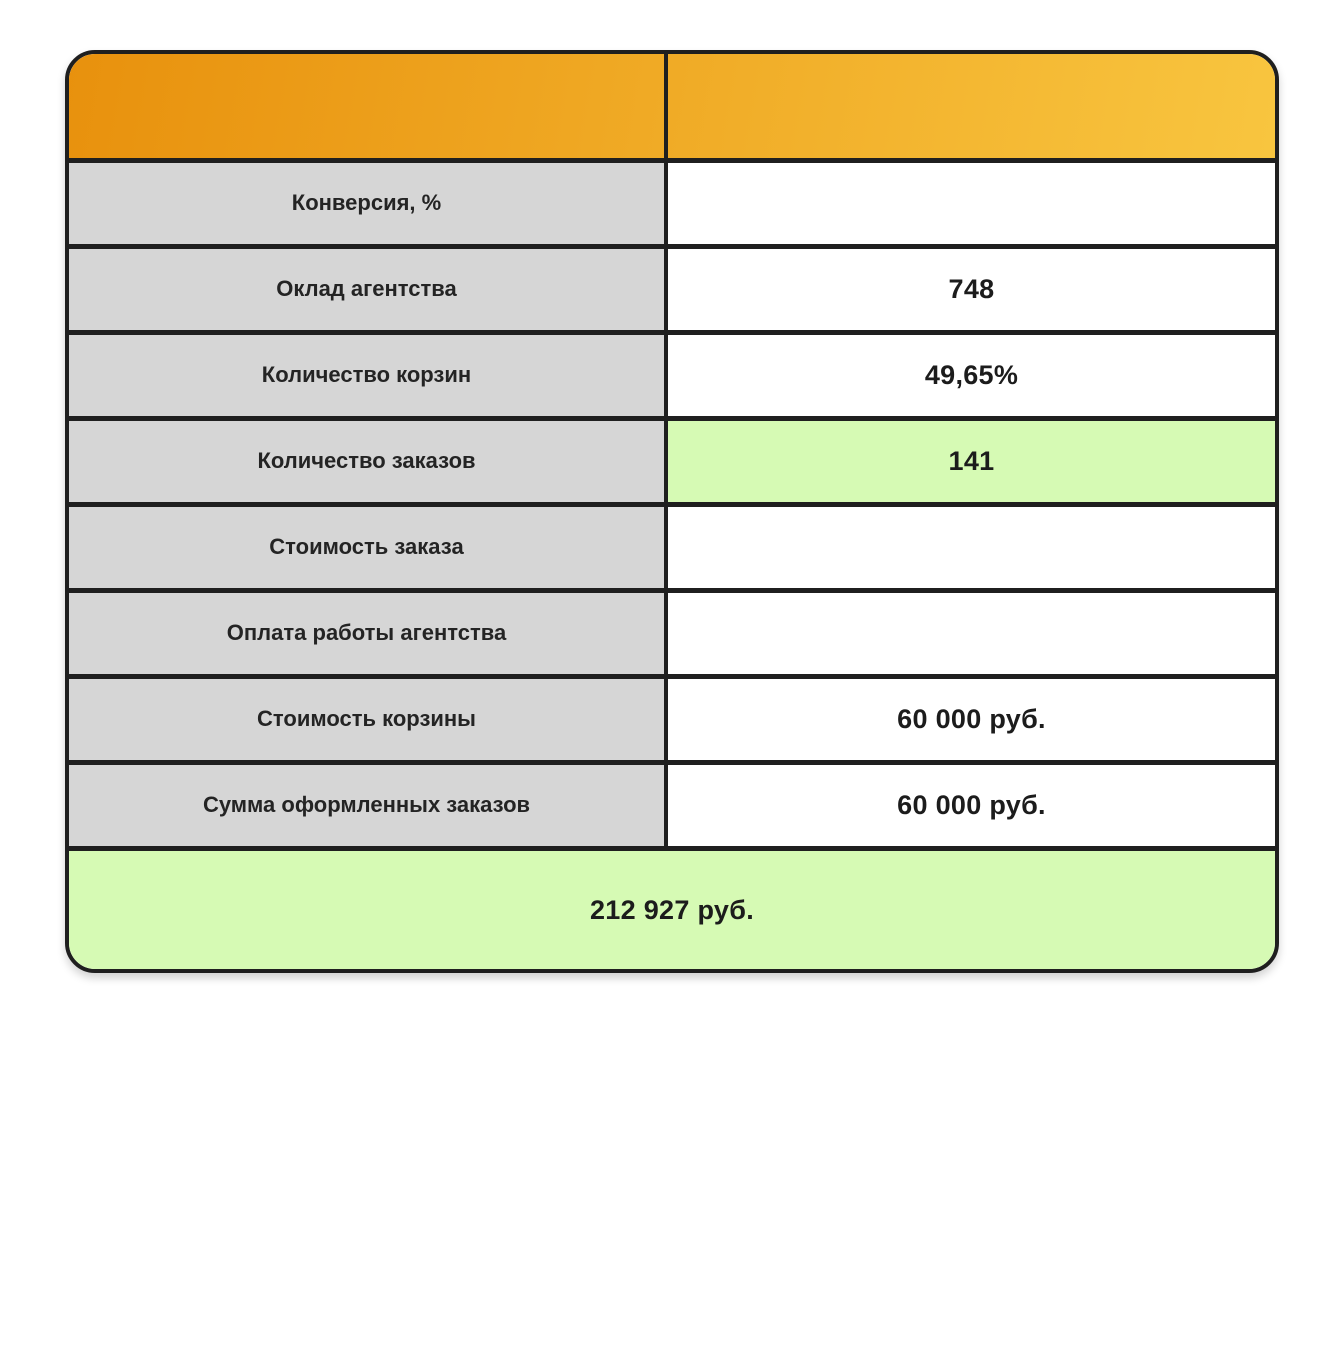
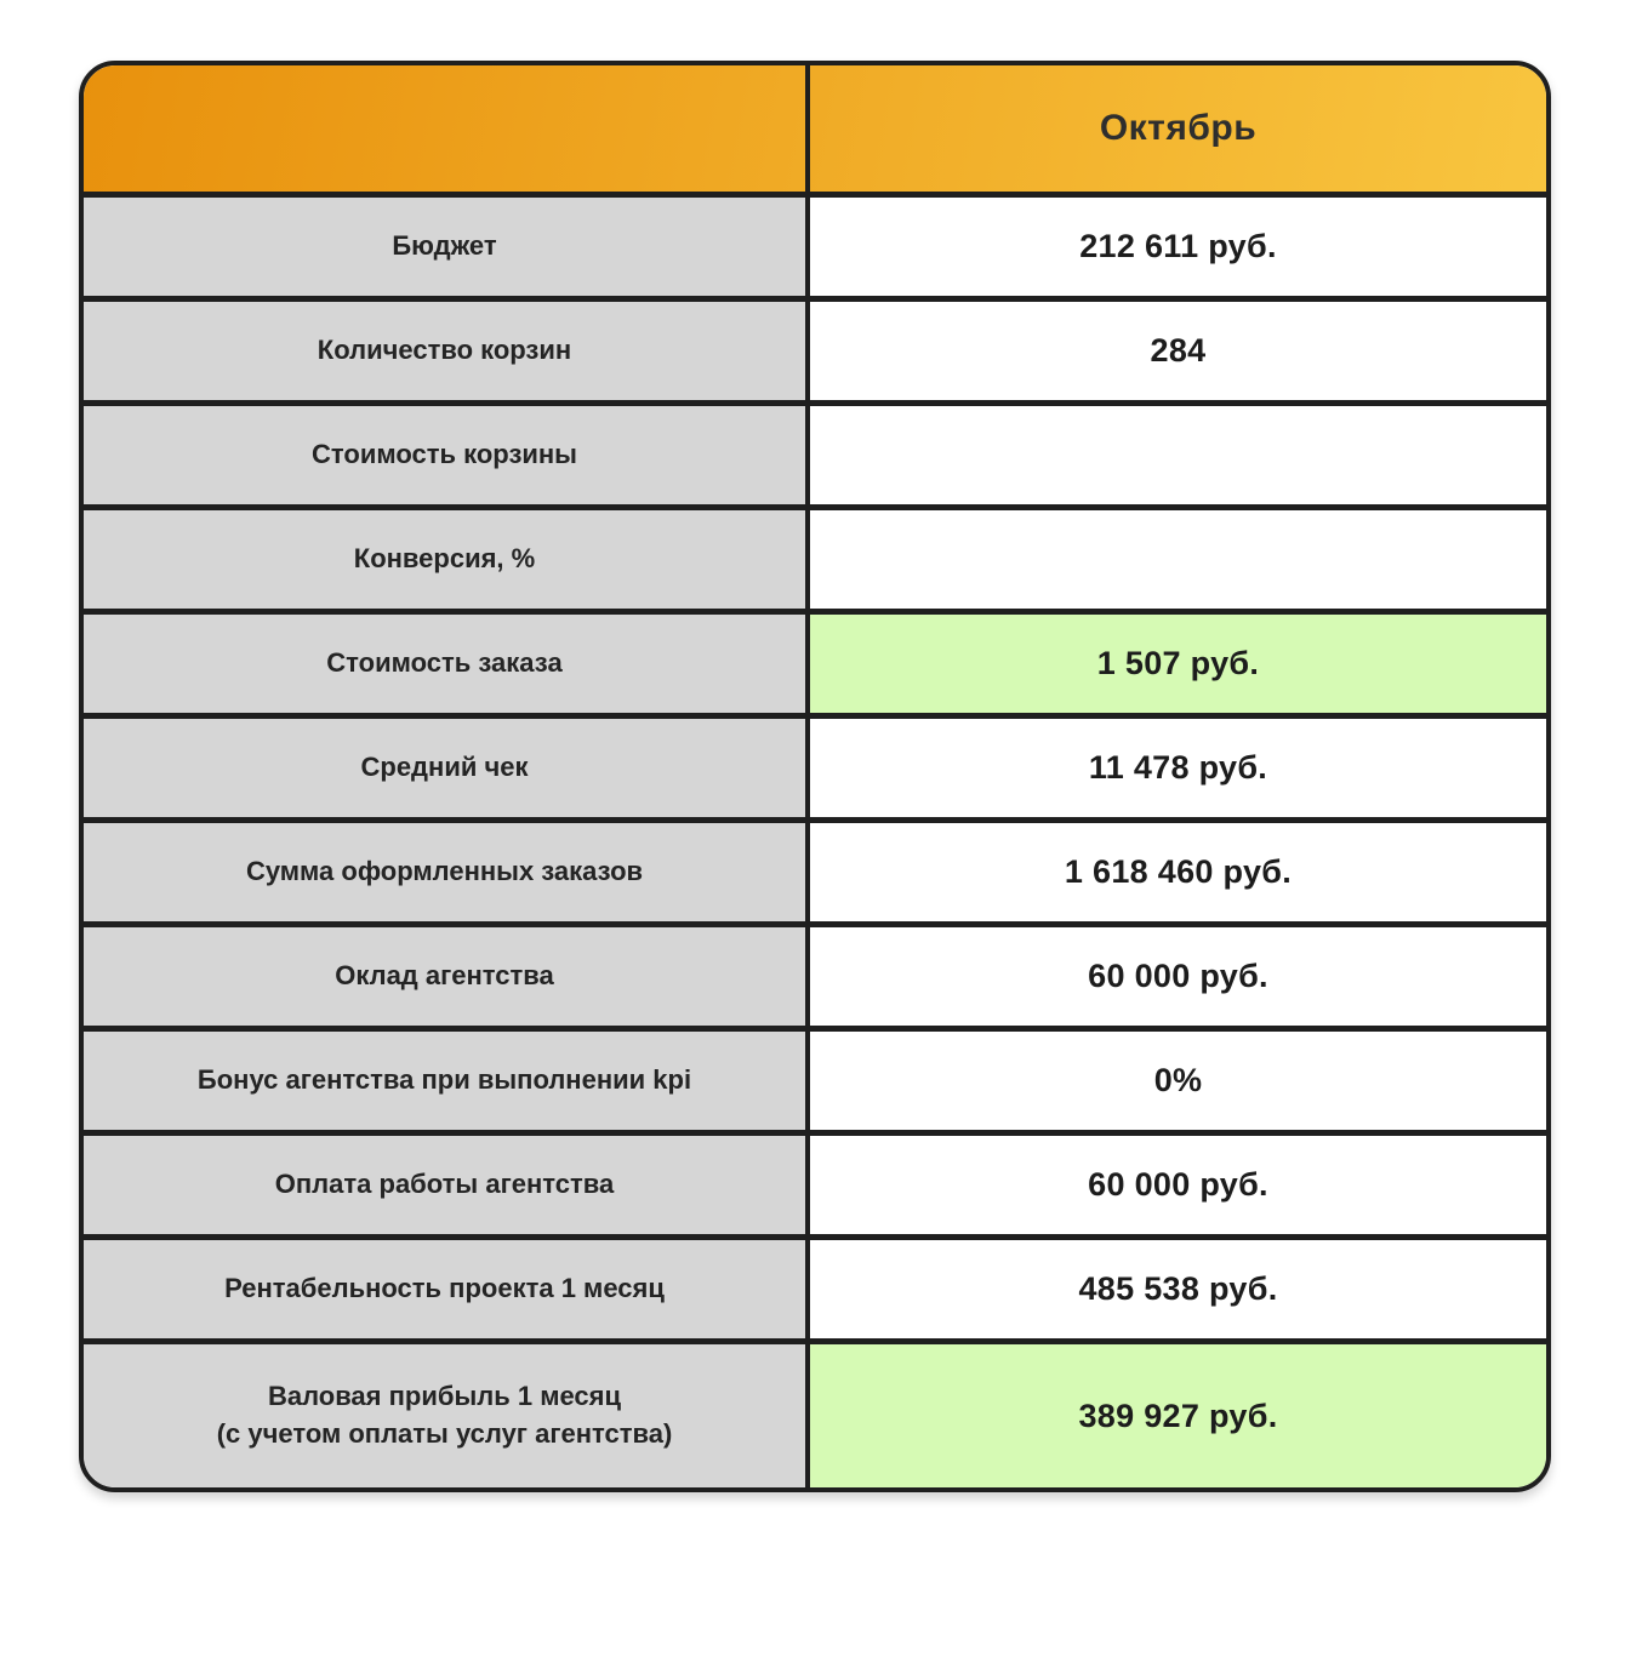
+ Октябрь
+ Бюджет
+ 212 611 руб.
- Конверсия, %
+ Количество корзин
+ 284
- Оклад агентства
+ Стоимость корзины
- 748
- Количество корзин
+ Конверсия, %
- 49,65%
- Количество заказов
- 141
  Стоимость заказа
+ 1 507 руб.
+ Средний чек
+ 11 478 руб.
- Оплата работы агентства
+ Сумма оформленных заказов
+ 1 618 460 руб.
- Стоимость корзины
+ Оклад агентства
  60 000 руб.
+ Бонус агентства при выполнении kpi
+ 0%
- Сумма оформленных заказов
+ Оплата работы агентства
  60 000 руб.
+ Рентабельность проекта 1 месяц
+ 485 538 руб.
+ Валовая прибыль 1 месяц
+ (с учетом оплаты услуг агентства)
- 212 927 руб.
+ 389 927 руб.
